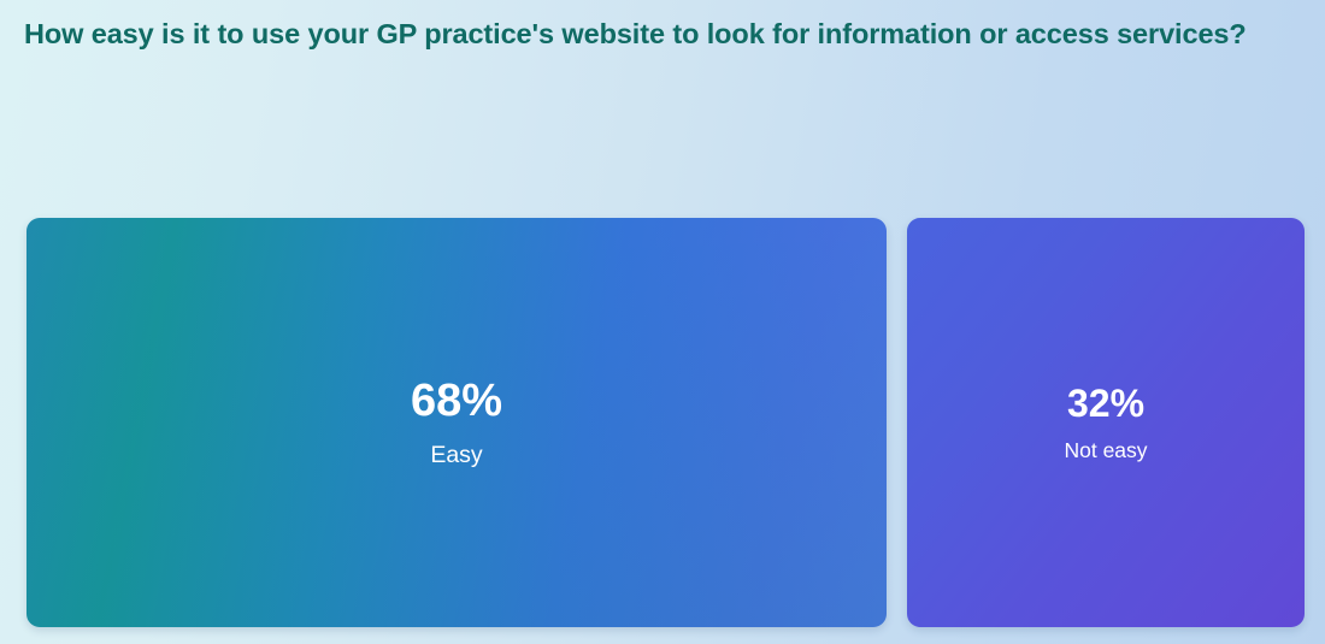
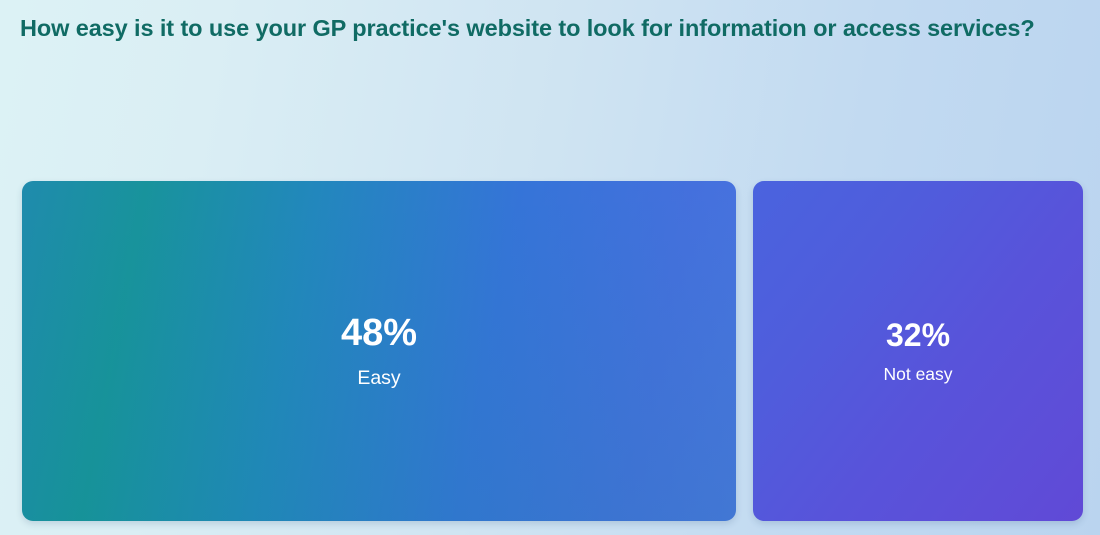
  How easy is it to use your GP practice's website to look for information or access services?
- 68%
+ 48%
  Easy
  32%
  Not easy
